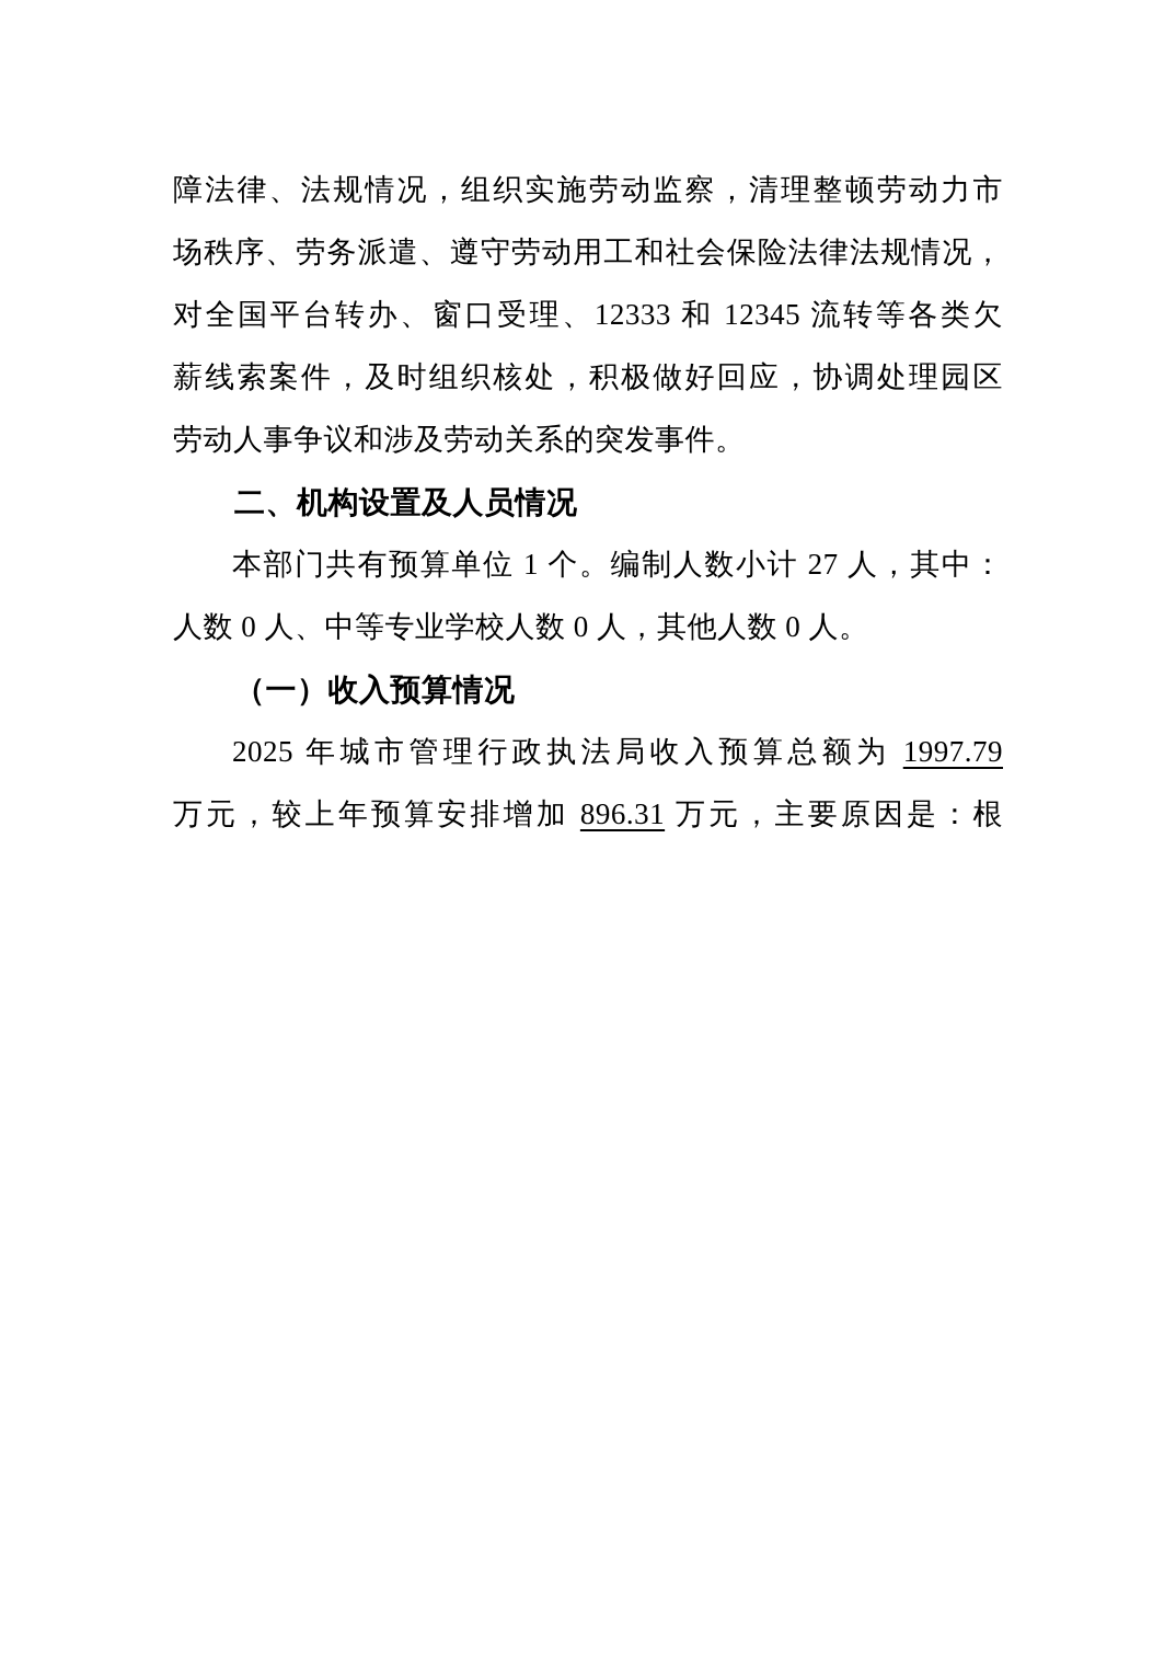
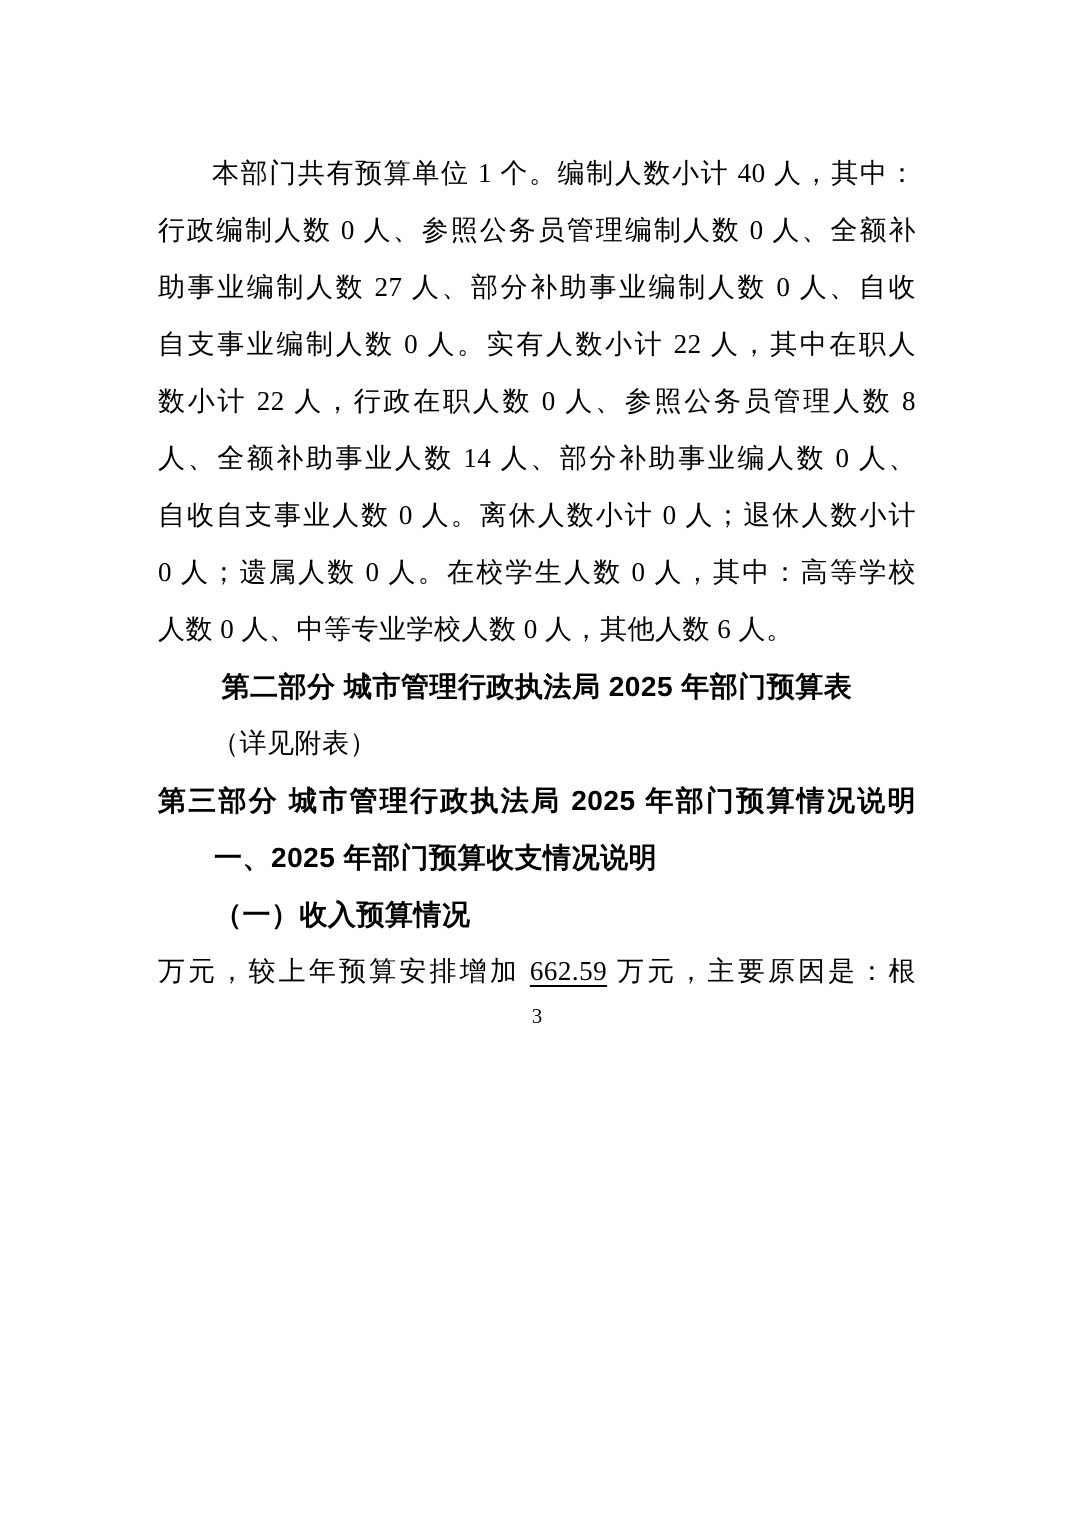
- 障法律、法规情况，组织实施劳动监察，清理整顿劳动力市
- 场秩序、劳务派遣、遵守劳动用工和社会保险法律法规情况，
- 对全国平台转办、窗口受理、12333 和 12345 流转等各类欠
- 薪线索案件，及时组织核处，积极做好回应，协调处理园区
- 劳动人事争议和涉及劳动关系的突发事件。
- 二、机构设置及人员情况
- 本部门共有预算单位 1 个。编制人数小计 27 人，其中：
+ 本部门共有预算单位 1 个。编制人数小计 40 人，其中：
+ 行政编制人数 0 人、参照公务员管理编制人数 0 人、全额补
+ 助事业编制人数 27 人、部分补助事业编制人数 0 人、自收
+ 自支事业编制人数 0 人。实有人数小计 22 人，其中在职人
+ 数小计 22 人，行政在职人数 0 人、参照公务员管理人数 8
+ 人、全额补助事业人数 14 人、部分补助事业编人数 0 人、
+ 自收自支事业人数 0 人。离休人数小计 0 人；退休人数小计
+ 0 人；遗属人数 0 人。在校学生人数 0 人，其中：高等学校
- 人数 0 人、中等专业学校人数 0 人，其他人数 0 人。
+ 人数 0 人、中等专业学校人数 0 人，其他人数 6 人。
+ 第二部分 城市管理行政执法局 2025 年部门预算表
+ （详见附表）
+ 第三部分 城市管理行政执法局 2025 年部门预算情况说明
+ 一、2025 年部门预算收支情况说明
  （一）收入预算情况
- 2025 年城市管理行政执法局收入预算总额为 1997.79
- 万元，较上年预算安排增加 896.31 万元，主要原因是：根
+ 万元，较上年预算安排增加 662.59 万元，主要原因是：根
+ 3
